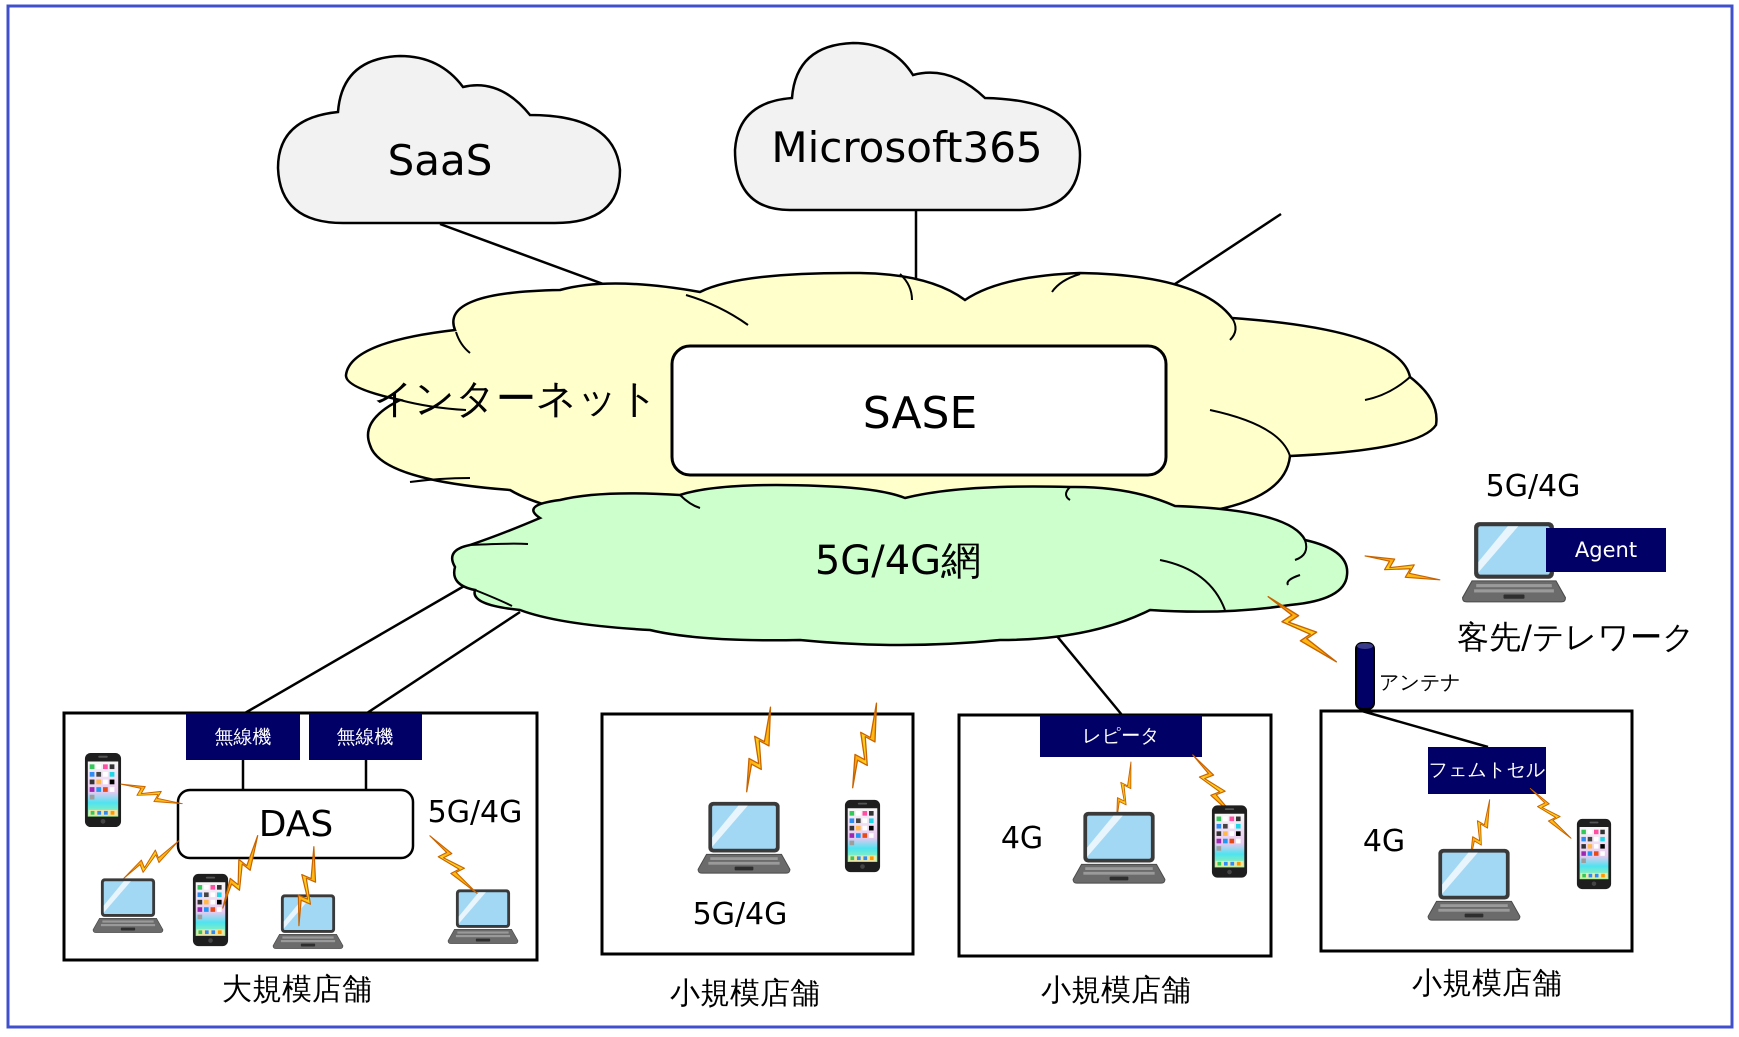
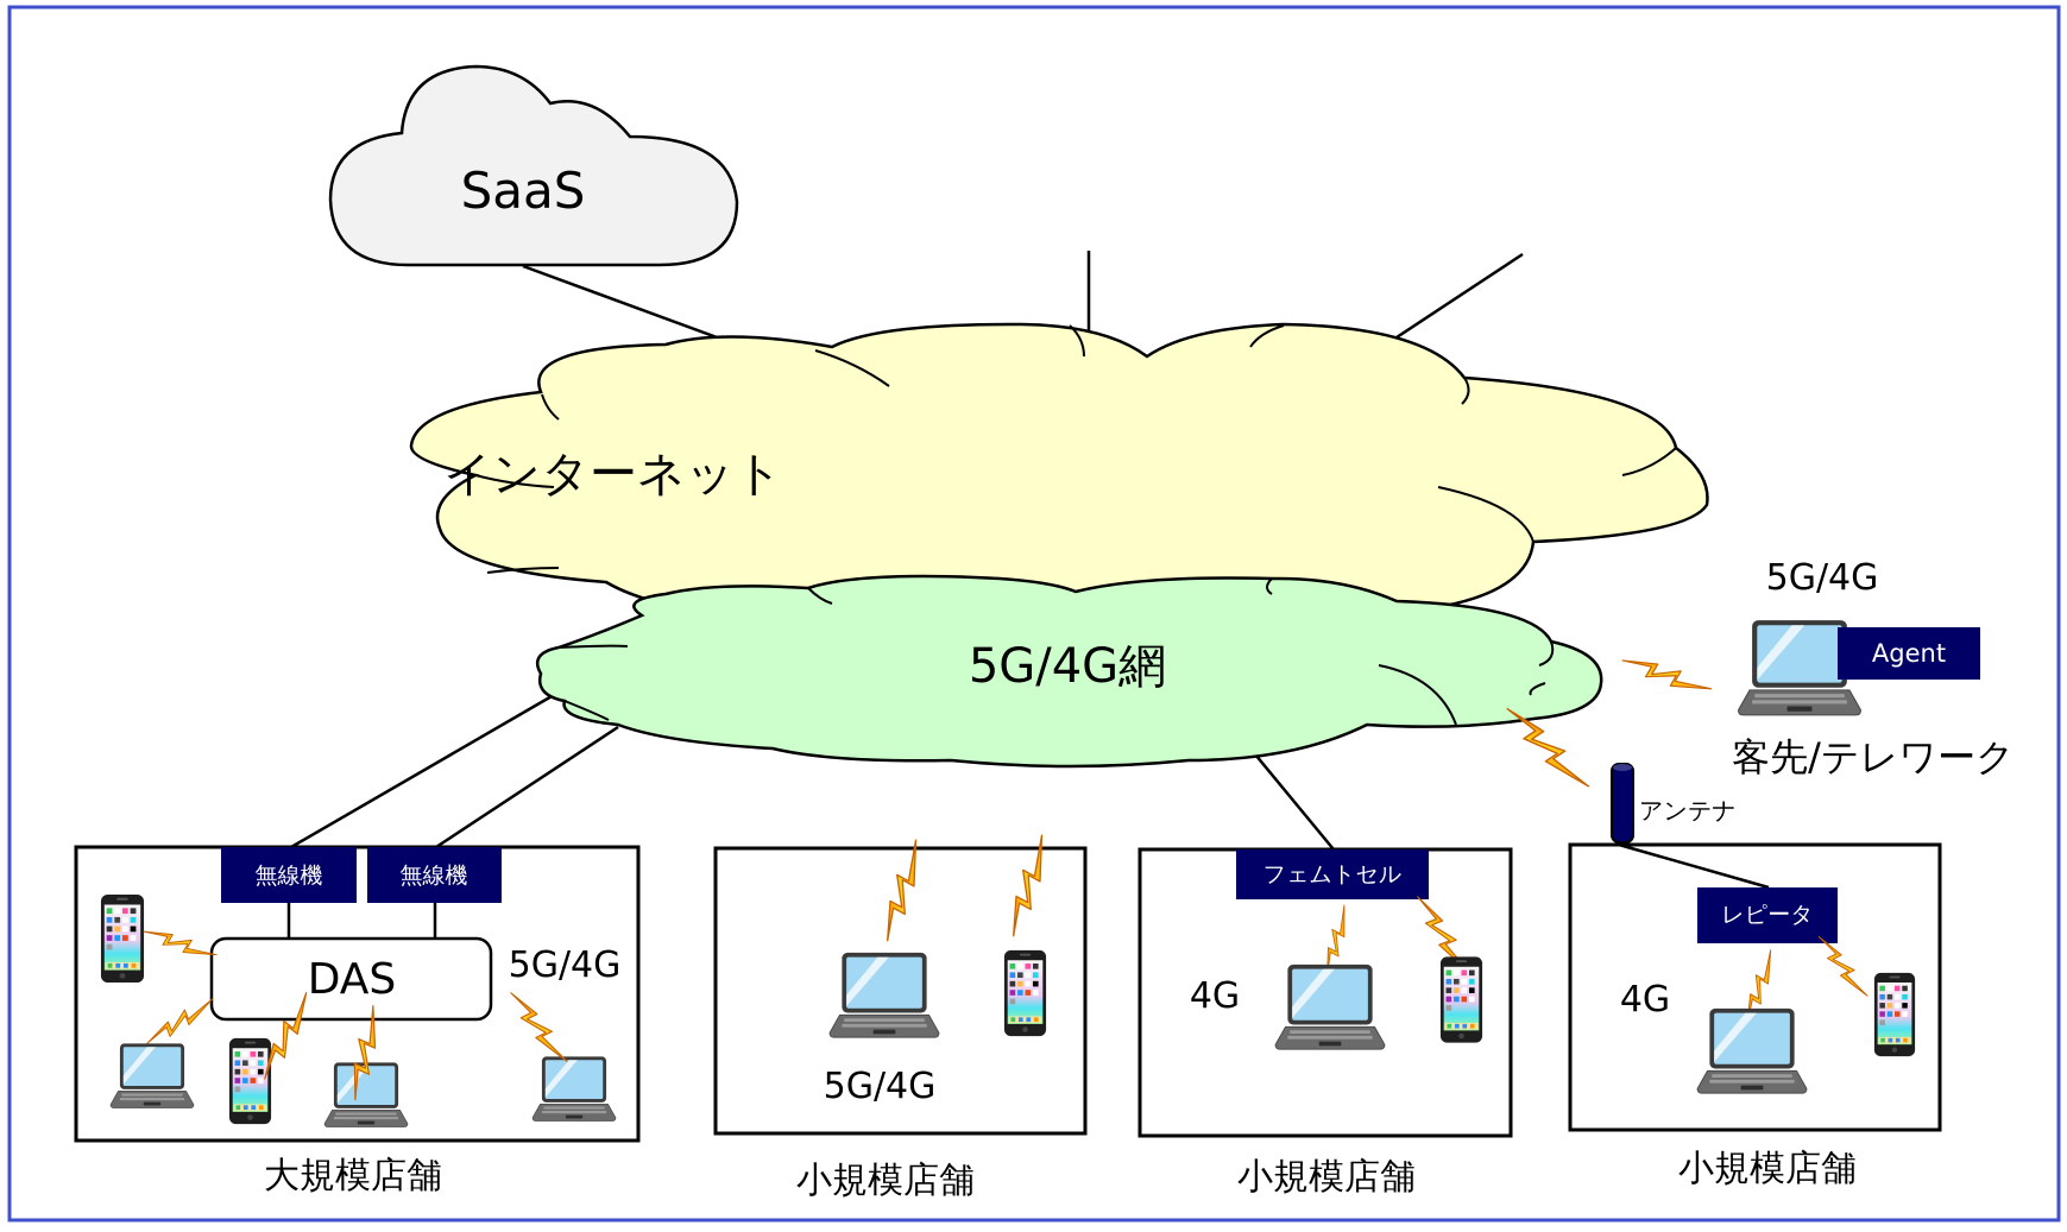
  SaaS
- Microsoft365
  インターネット
- SASE
  5G/4G網
  5G/4G
  Agent
  客先/テレワーク
  アンテナ
  無線機
  無線機
  DAS
  5G/4G
  大規模店舗
  5G/4G
  小規模店舗
- レピータ
+ フェムトセル
  4G
  小規模店舗
- フェムトセル
+ レピータ
  4G
  小規模店舗
